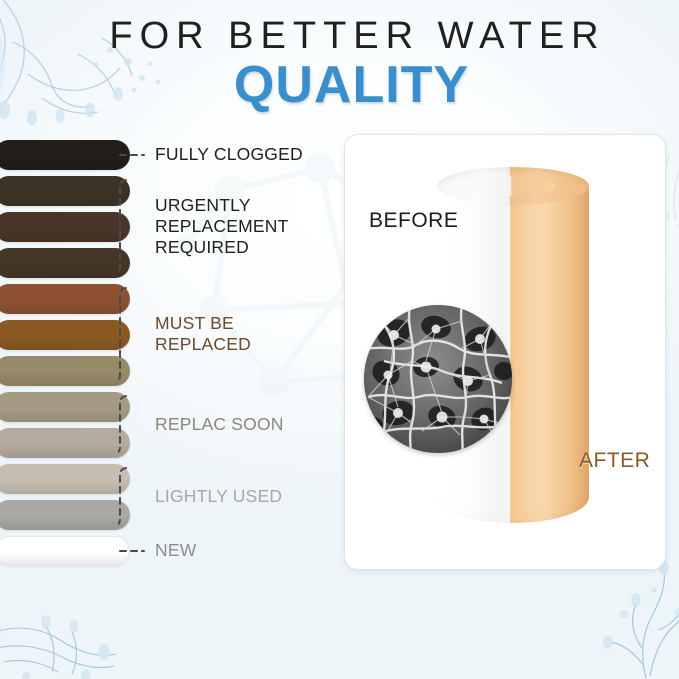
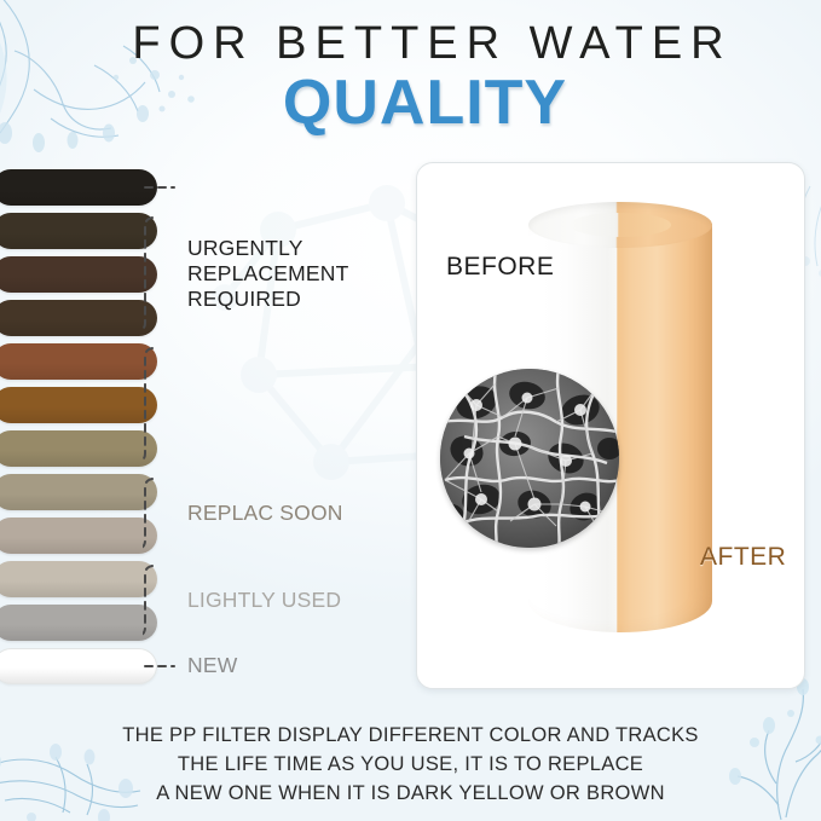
  FOR BETTER WATER
  QUALITY
- FULLY CLOGGED
  URGENTLY
  REPLACEMENT
  REQUIRED
- MUST BE
- REPLACED
  REPLAC SOON
  LIGHTLY USED
  NEW
  BEFORE
  AFTER
+ THE PP FILTER DISPLAY DIFFERENT COLOR AND TRACKS
+ THE LIFE TIME AS YOU USE, IT IS TO REPLACE
+ A NEW ONE WHEN IT IS DARK YELLOW OR BROWN
